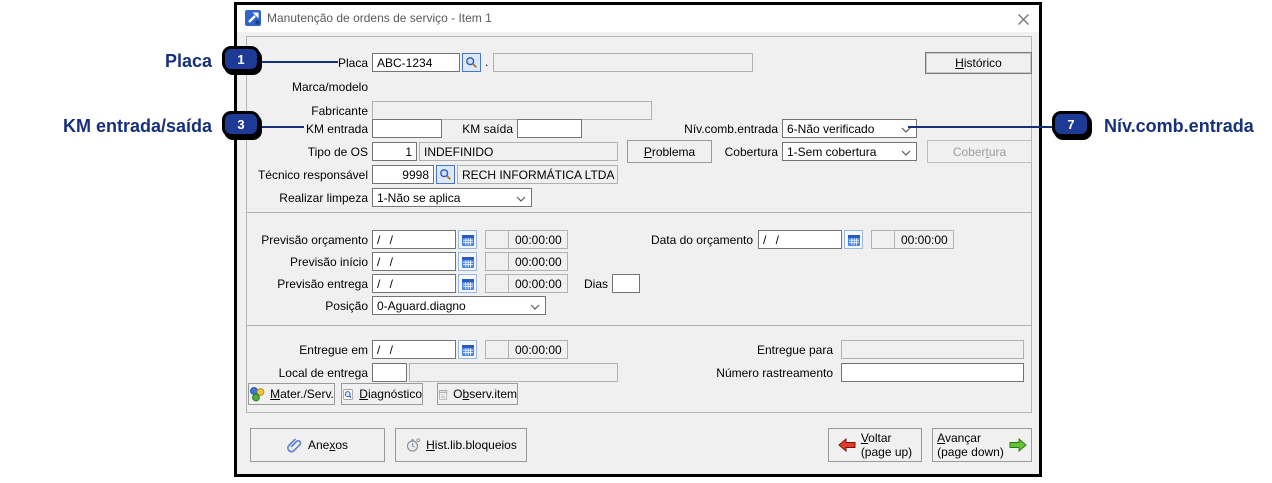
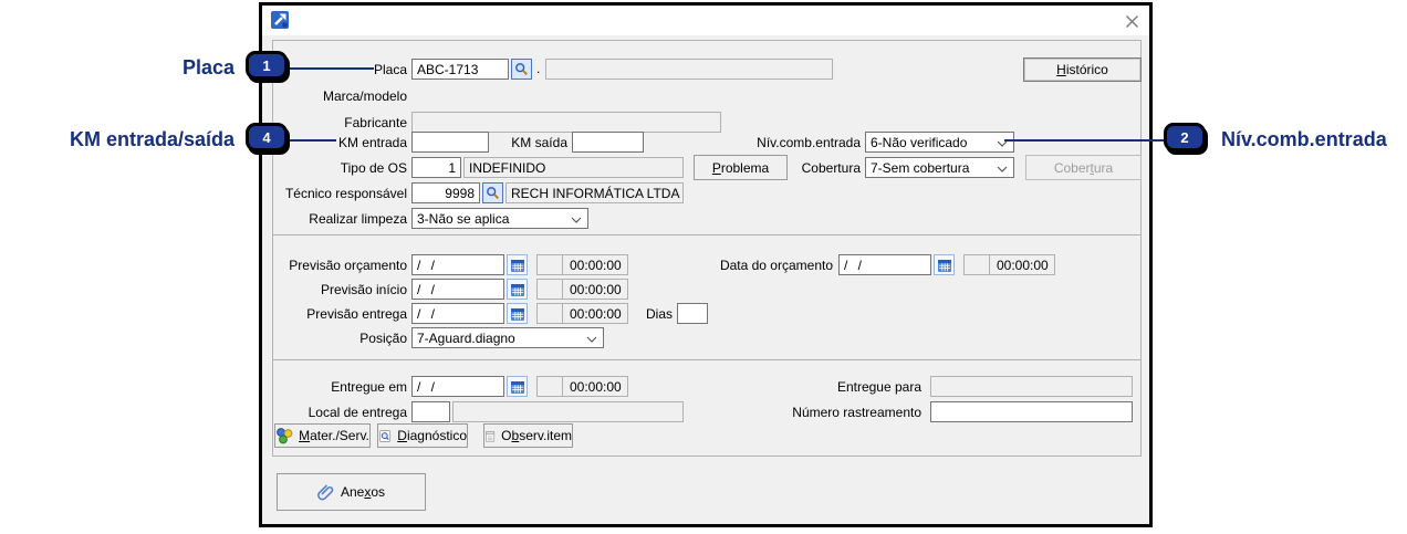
- Manutenção de ordens de serviço - Item 1
  Placa
- ABC-1234
+ ABC-1713
  .
  Histórico
  Marca/modelo
  Fabricante
  KM entrada
  KM saída
  Nív.comb.entrada
  6-Não verificado
  Tipo de OS
  1
  INDEFINIDO
  Problema
  Cobertura
- 1-Sem cobertura
+ 7-Sem cobertura
  Cobertura
  Técnico responsável
  9998
  RECH INFORMÁTICA LTDA
  Realizar limpeza
- 1-Não se aplica
+ 3-Não se aplica
  Previsão orçamento
  / /
  00:00:00
  Data do orçamento
  / /
  00:00:00
  Previsão início
  / /
  00:00:00
  Previsão entrega
  / /
  00:00:00
  Dias
  Posição
- 0-Aguard.diagno
+ 7-Aguard.diagno
  Entregue em
  / /
  00:00:00
  Entregue para
  Local de entrega
  Número rastreamento
  Mater./Serv.
  Diagnóstico
  Observ.item
  Anexos
- Hist.lib.bloqueios
- Voltar
- (page up)
- Avançar
- (page down)
  Placa
  1
  KM entrada/saída
- 3
+ 4
- 7
+ 2
  Nív.comb.entrada
